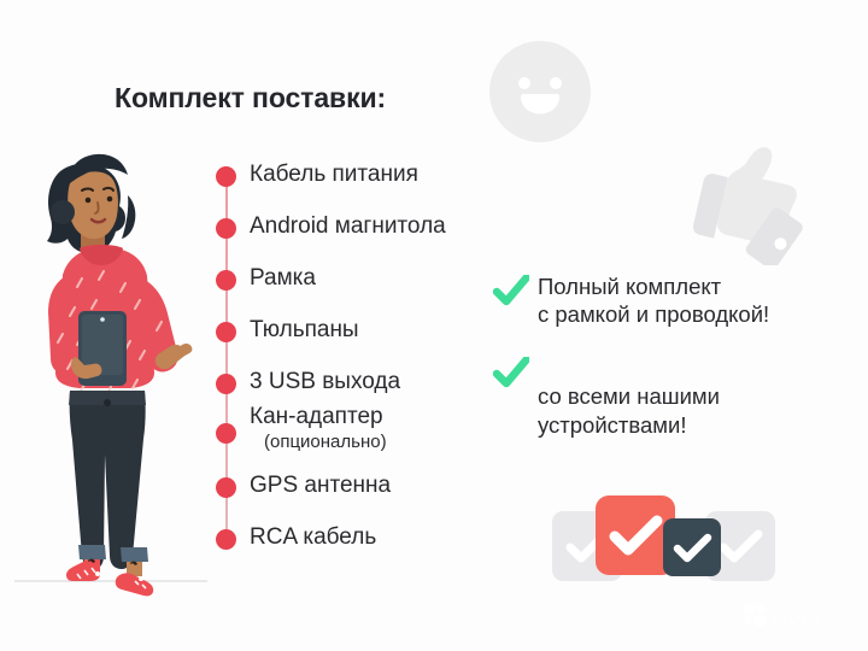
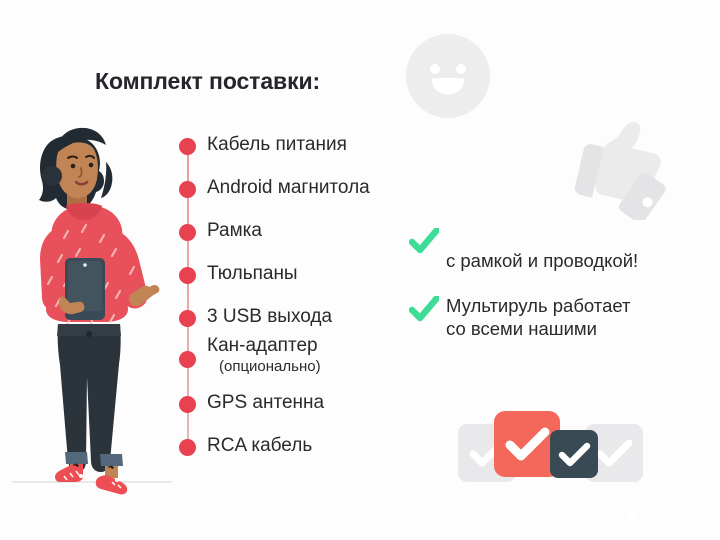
  Комплект поставки:
  Кабель питания
  Android магнитола
  Рамка
  Тюльпаны
  3 USB выхода
  Кан-адаптер
  (опционально)
  GPS антенна
  RCA кабель
- Полный комплект
  с рамкой и проводкой!
+ Мультируль работает
  со всеми нашими
- устройствами!
